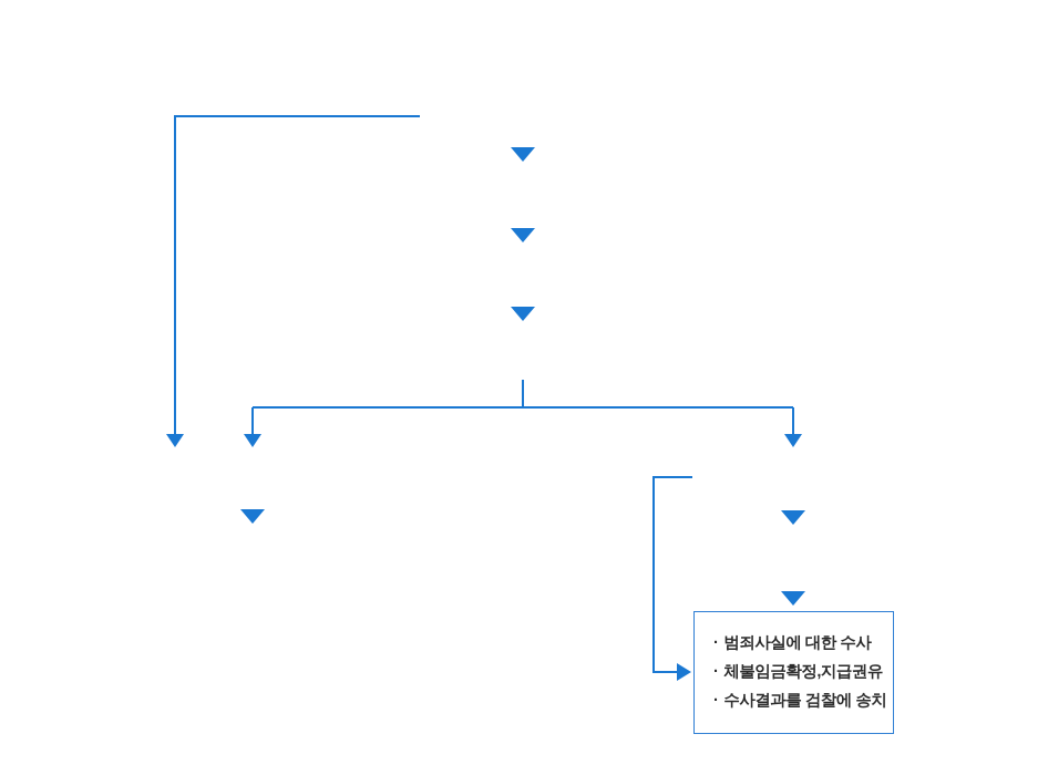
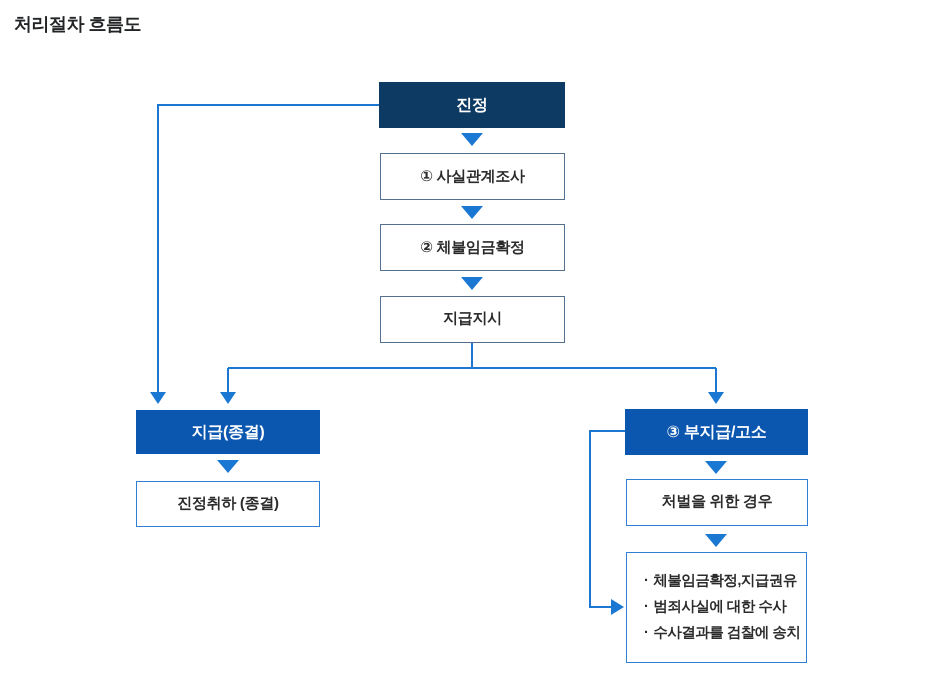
+ 처리절차 흐름도
+ 진정
+ ① 사실관계조사
+ ② 체불임금확정
+ 지급지시
+ 지급(종결)
+ 진정취하 (종결)
+ ③ 부지급/고소
+ 처벌을 위한 경우
  ·
- 범죄사실에 대한 수사
+ 체불임금확정,지급권유
  ·
- 체불임금확정,지급권유
+ 범죄사실에 대한 수사
  ·
  수사결과를 검찰에 송치
